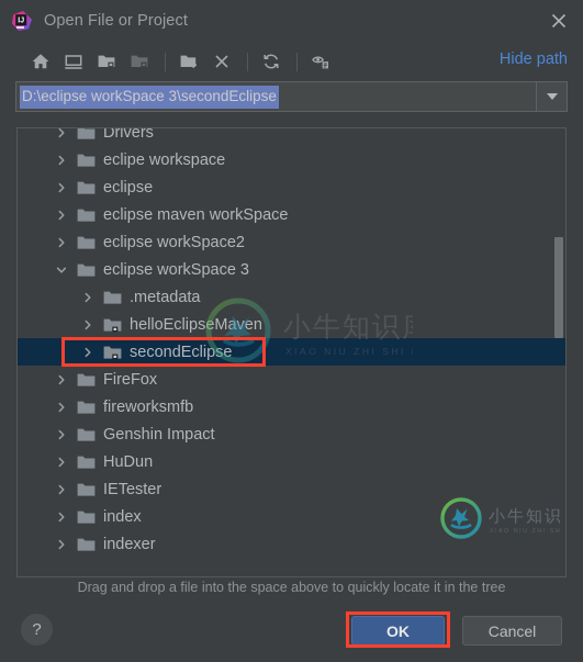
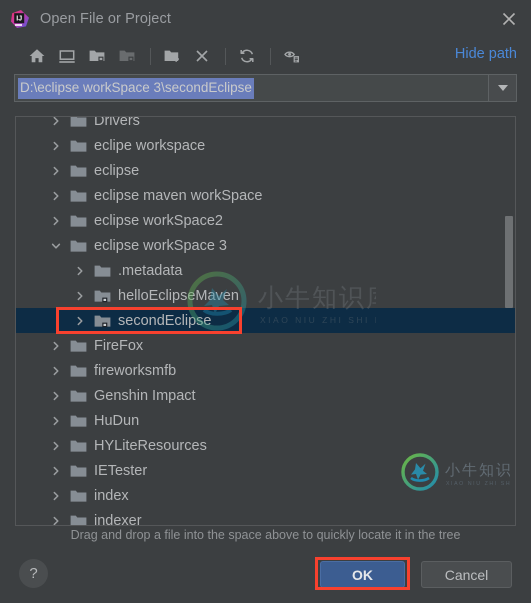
  Open File or Project
  Hide path
  D:\eclipse workSpace 3\secondEclipse
  Drivers
  eclipe workspace
  eclipse
  eclipse maven workSpace
  eclipse workSpace2
  eclipse workSpace 3
  .metadata
  helloEclipseMaven
  secondEclipse
  FireFox
  fireworksmfb
  Genshin Impact
  HuDun
+ HYLiteResources
  IETester
  index
  indexer
  小牛知识
  XIAO NIU ZHI SHI
  小牛知识
  Drag and drop a file into the space above to quickly locate it in the tree
  ?
  OK
  Cancel
